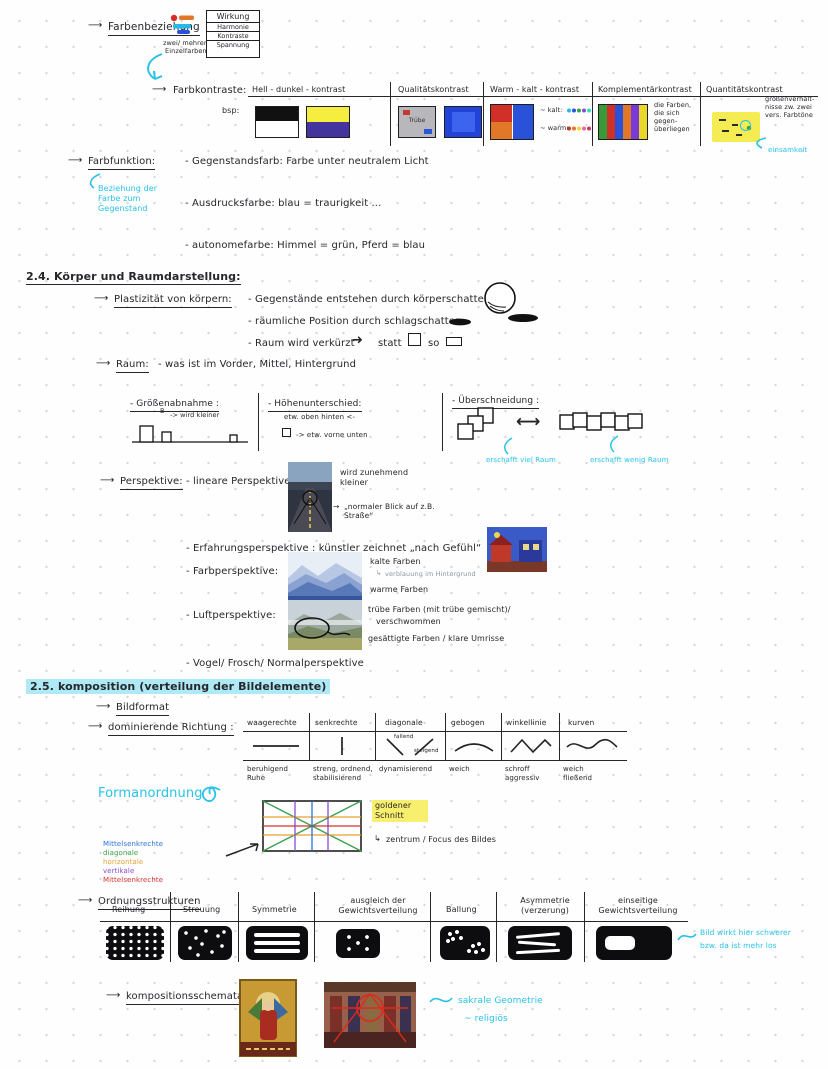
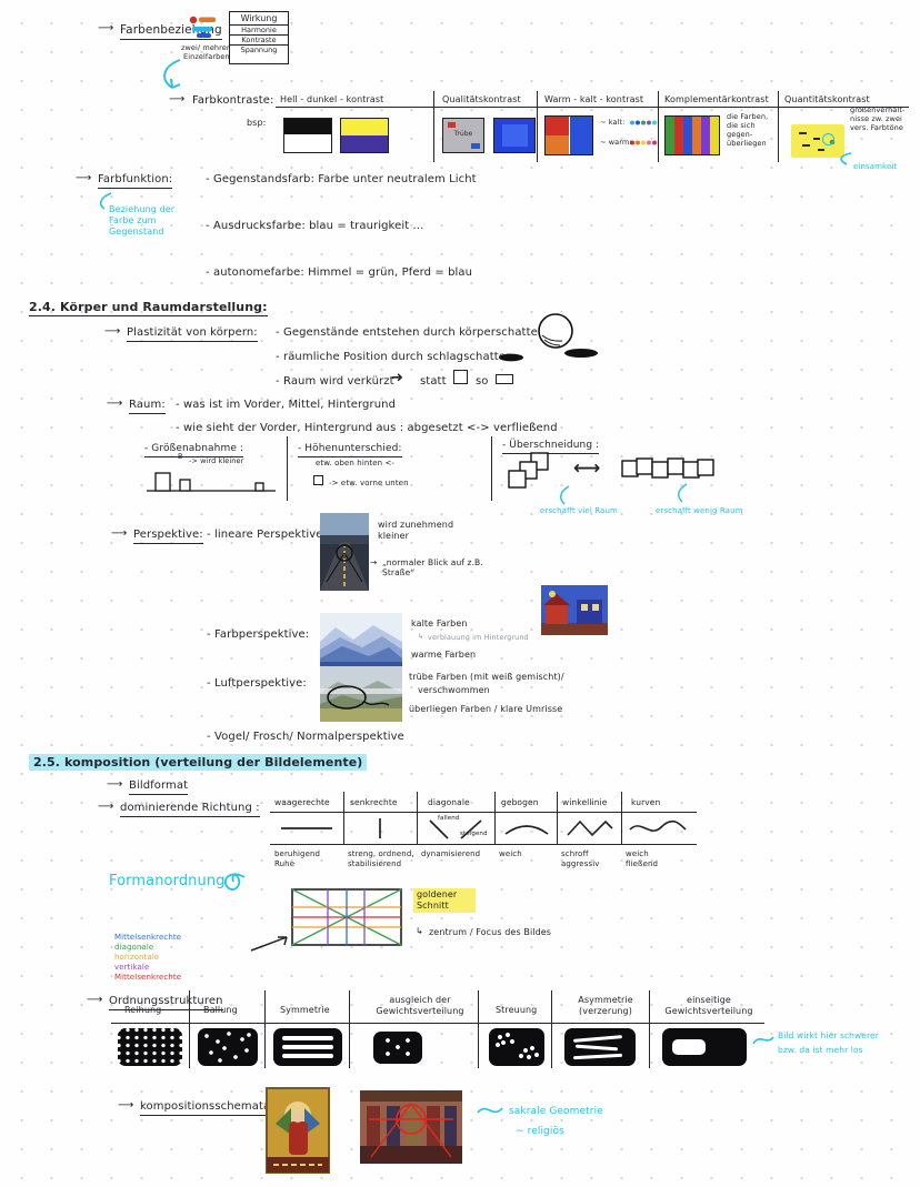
  ⟶
  Farbenbezieg
  zwei/ mehre
  Einzelfarben
  Wirkung
  Harmonie
  Kontraste
  Spannung
  ⟶
  Farbkontraste:
  bsp:
  Hell - dunkel - kontrast
  Qualitätskontrast
  Warm - kalt - kontrast
  ~ kalt:
  ~ warm
  Komplementärkontrast
  die Farben, die sich gegen- überliegen
  Quantitätskontrast
  größenverhält- nisse zw. zwei vers. Farbtöne
  einsamkeit
  ⟶
  Farbfunktion:
  - Gegenstandsfarb: Farbe unter neutralem Licht
  - Ausdrucksfarbe: blau = traurigkeit ...
  - autonomefarbe: Himmel = grün, Pferd = blau
  Beziehung der Farbe zum Gegenstand
  2.4. Körper und Raumdarstellung:
  ⟶
  Plastizität von körpern:
  - Gegenstände entstehen durch körperschatte
  - räumliche Position durch schlagschatt
  - Raum wird verkürzt
  ➜
  statt
  so
  ⟶
  Raum:
  - was ist im Vorder, Mittel, Hintergrund
+ - wie sieht der Vorder, Hintergrund aus : abgesetzt <-> verfließend
  - Größenabnahme :
  - Höhenunterschied:
  - Überschneidung :
  B
  -> wird kleiner
  etw. oben hinten <-
  -> etw. vorne unten
  ⟷
  erschafft viel Raum
  erschafft wenig Raum
  ⟶
  Perspektive:
  - lineare Perspektive
  wird zunehmend kleiner
  →
  „normaler Blick auf z.B. Straße“
- - Erfahrungsperspektive : künstler zeichnet „nach Gefühl“
  - Farbperspektive:
  kalte Farben
  ↳
  verblauung im Hintergrund
  warme Farben
  - Luftperspektive:
- trübe Farben (mit trübe gemischt)/
+ trübe Farben (mit weiß gemischt)/
  verschwommen
- gesättigte Farben / klare Umrisse
+ überliegen Farben / klare Umrisse
  - Vogel/ Frosch/ Normalperspektive
  2.5. komposition (verteilung der Bildelemente)
  ⟶
  Bildformat
  ⟶
  dominierende Richtung :
  waagerechte
  senkrechte
  diagonale
  gebogen
  winkellinie
  kurven
  beruhigend Ruhe
  streng, ordnend, stabilisierend
  dynamisierend
  weich
  schroff aggressiv
  weich fließend
  Formanordnung
  goldener Schnitt
  ↳
  zentrum / Focus des Bildes
  Mittelsenkrechte
  diagonale
  horizontale
  vertikale
  Mittelsenkrechte
  ⟶
  Ordnungsstruturen
  Reihung
- Streuung
+ Ballung
  Symmetrie
  ausgleich der Gewichtsverteilung
- Ballung
+ Streuung
  Asymmetrie (verzerung)
  einseitige Gewichtsverteilung
  Bild wirkt hier schwerer
  bzw. da ist mehr los
  ⟶
  kompositionsschemat
  sakrale Geometrie
  ~ religiös
